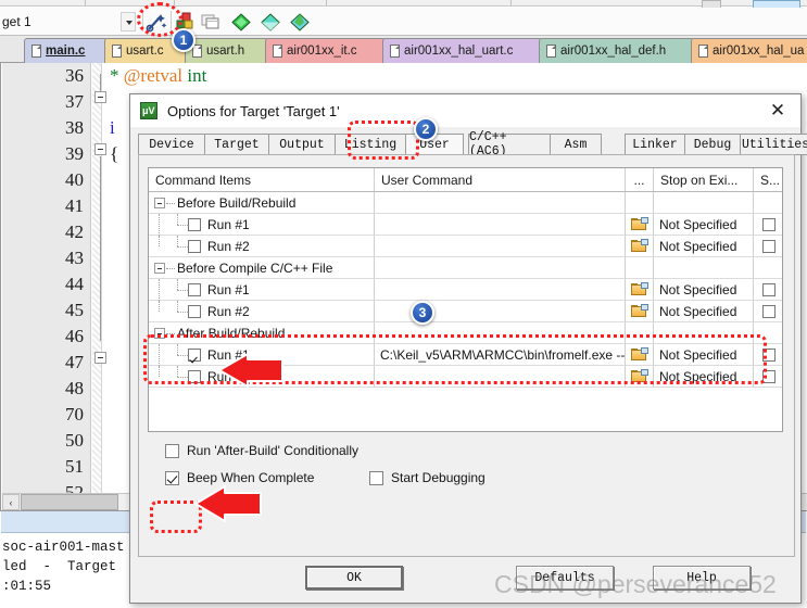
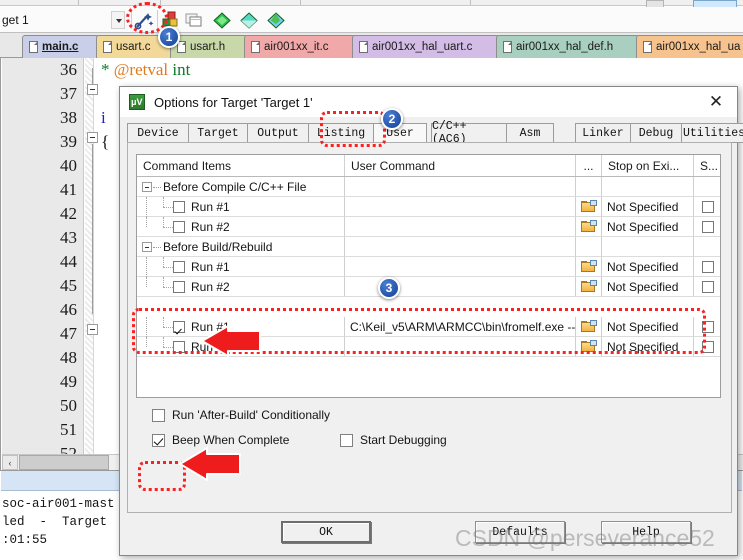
  get 1
  main.c
  usart.c
  usart.h
  air001xx_it.c
  air001xx_hal_uart.c
  air001xx_hal_def.h
  air001xx_hal_ua
  36
  37
  38
  39
  40
  41
  42
  43
  44
  45
  46
  47
  48
- 70
+ 49
  50
  51
  * @retval int
  i
  {
  ‹
  soc-air001-mast
  led - Target
  :01:55
  Options for Target 'Target 1'
  ✕
  Device
  Target
  Output
  Listing
  User
  C/C++ (AC6)
  Asm
  Linker
  Debug
  Utilities
  Command Items
  User Command
  ...
  Stop on Exi...
  S...
- Before Build/Rebuild
+ Before Compile C/C++ File
  Run #1
  Not Specified
  Run #2
  Not Specified
- Before Compile C/C++ File
+ Before Build/Rebuild
  Run #1
  Not Specified
  Run #2
  Not Specified
- After Build/Rebuild
  Run #
  C:\Keil_v5\ARM\ARMCC\bin\fromelf.exe --
  Not Specified
  Not Specified
  Run 'After-Build' Conditionally
  Beep When Complete
  Start Debugging
  OK
  Defaults
  Help
  1
  2
  3
  CSDN @perseverance52
